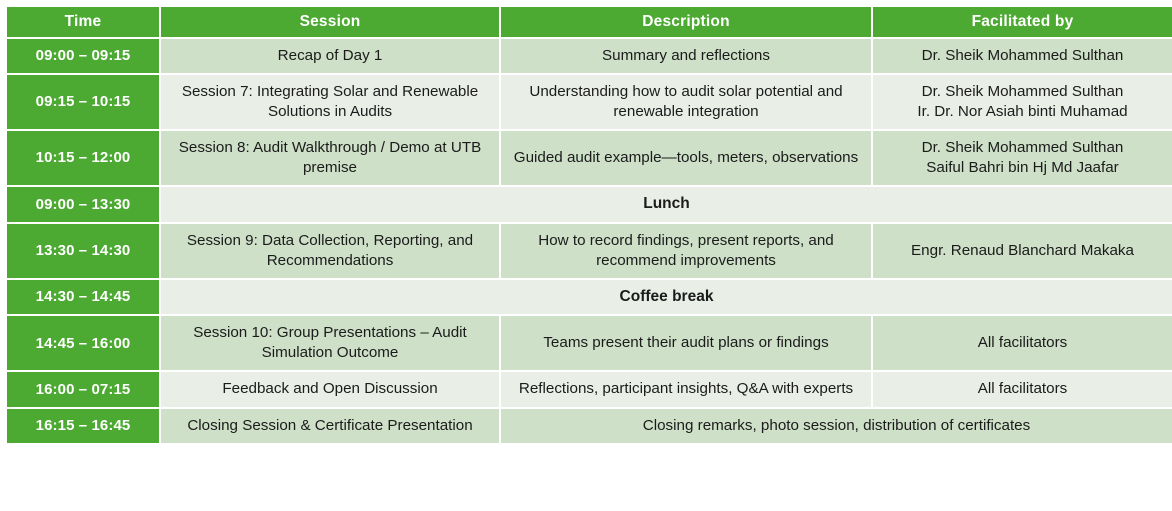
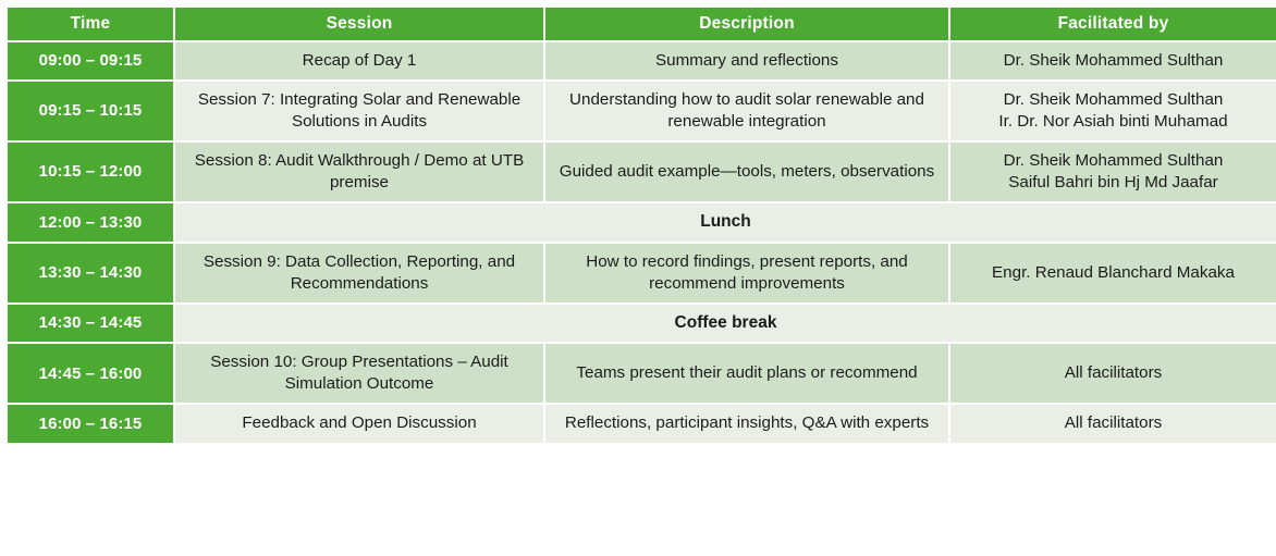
  Time	Session	Description	Facilitated by
  09:00 – 09:15	Recap of Day 1	Summary and reflections	Dr. Sheik Mohammed Sulthan
- 09:15 – 10:15	Session 7: Integrating Solar and Renewable Solutions in Audits	Understanding how to audit solar potential and renewable integration	Dr. Sheik Mohammed SulthanIr. Dr. Nor Asiah binti Muhamad
+ 09:15 – 10:15	Session 7: Integrating Solar and Renewable Solutions in Audits	Understanding how to audit solar renewable and renewable integration	Dr. Sheik Mohammed SulthanIr. Dr. Nor Asiah binti Muhamad
  10:15 – 12:00	Session 8: Audit Walkthrough / Demo at UTB premise	Guided audit example—tools, meters, observations	Dr. Sheik Mohammed SulthanSaiful Bahri bin Hj Md Jaafar
- 09:00 – 13:30	Lunch
+ 12:00 – 13:30	Lunch
  13:30 – 14:30	Session 9: Data Collection, Reporting, and Recommendations	How to record findings, present reports, and recommend improvements	Engr. Renaud Blanchard Makaka
  14:30 – 14:45	Coffee break
- 14:45 – 16:00	Session 10: Group Presentations – Audit Simulation Outcome	Teams present their audit plans or findings	All facilitators
+ 14:45 – 16:00	Session 10: Group Presentations – Audit Simulation Outcome	Teams present their audit plans or recommend	All facilitators
- 16:00 – 07:15	Feedback and Open Discussion	Reflections, participant insights, Q&A with experts	All facilitators
+ 16:00 – 16:15	Feedback and Open Discussion	Reflections, participant insights, Q&A with experts	All facilitators
- 16:15 – 16:45	Closing Session & Certificate Presentation	Closing remarks, photo session, distribution of certificates
